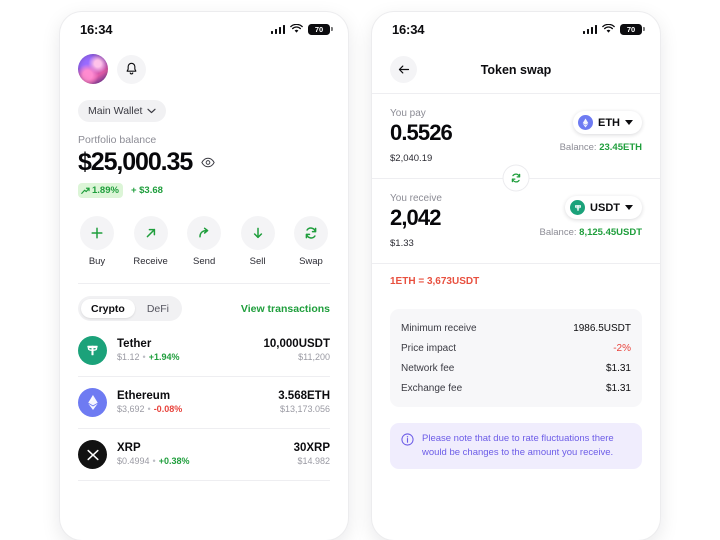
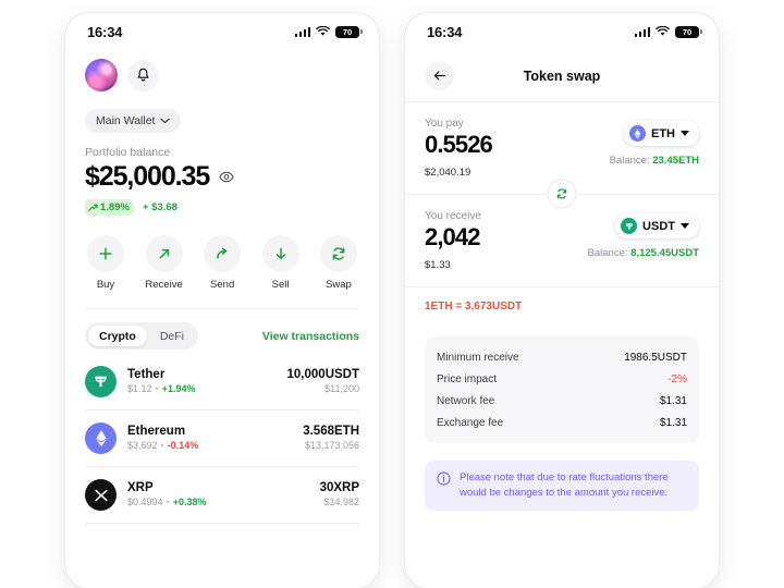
  16:34
  70
  Main Wallet
  Portfolio balance
  $25,000.35
  1.89%
  + $3.68
  Buy
  Receive
  Send
  Sell
  Swap
  Crypto
  DeFi
  View transactions
  Tether
  $1.12
  •
  +1.94%
  10,000USDT
  $11,200
  Ethereum
  $3,692
  •
- -0.08%
+ -0.14%
  3.568ETH
  $13,173.056
  XRP
  $0.4994
  •
  +0.38%
  30XRP
  $14.982
  16:34
  70
  Token swap
  You pay
  0.5526
  $2,040.19
  ETH
  Balance: 23.45ETH
  You receive
  2,042
  $1.33
  USDT
  Balance: 8,125.45USDT
  1ETH = 3,673USDT
  Minimum receive
  1986.5USDT
  Price impact
  -2%
  Network fee
  $1.31
  Exchange fee
  $1.31
  Please note that due to rate fluctuations there would be changes to the amount you receive.
